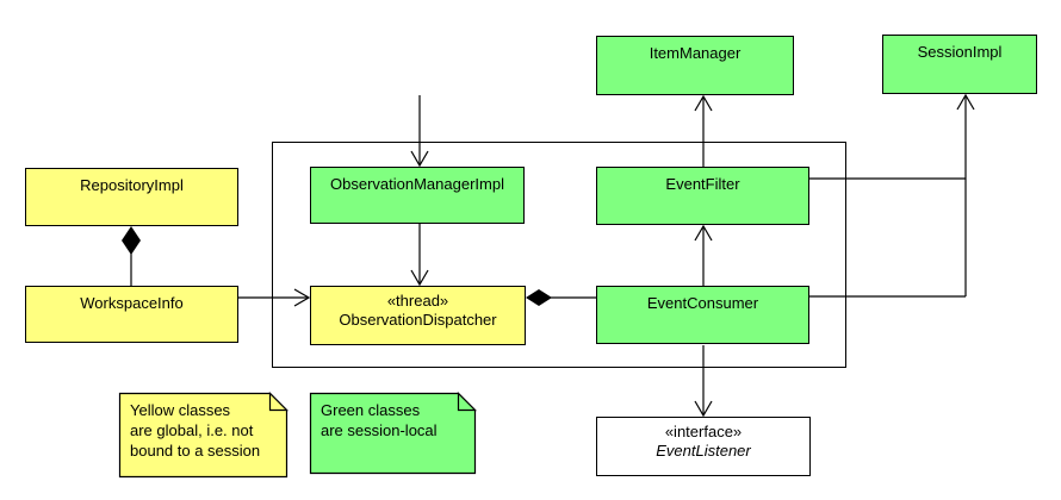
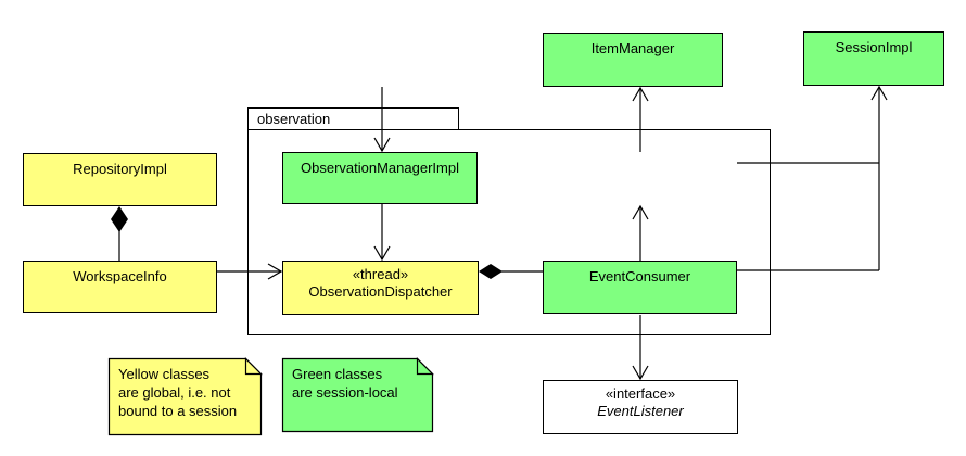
+ observation
  ItemManager
  SessionImpl
  ObservationManagerImpl
- EventFilter
  «thread»
  ObservationDispatcher
  EventConsumer
  RepositoryImpl
  WorkspaceInfo
  «interface»
  EventListener
  Yellow classes
  are global, i.e. not
  bound to a session
  Green classes
  are session-local
